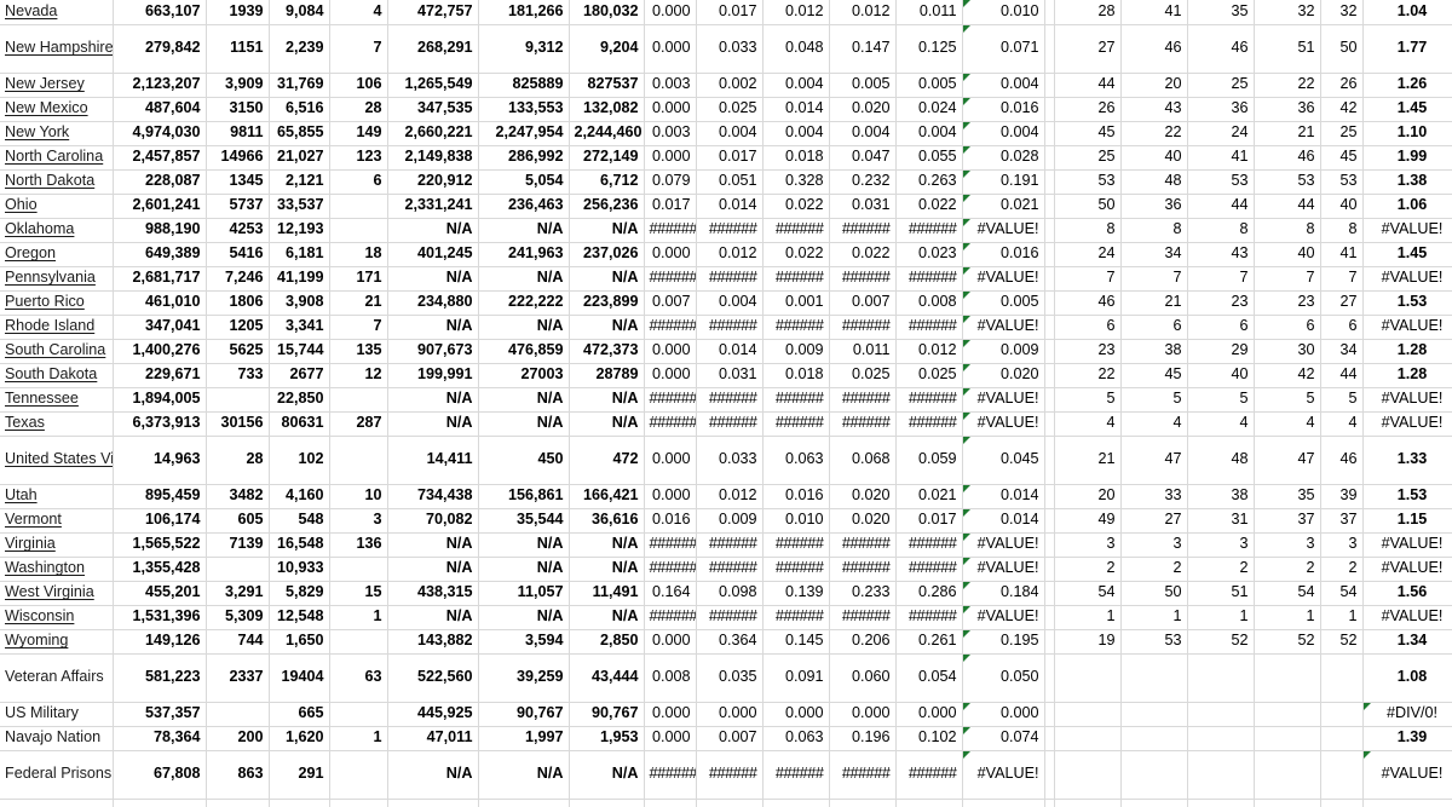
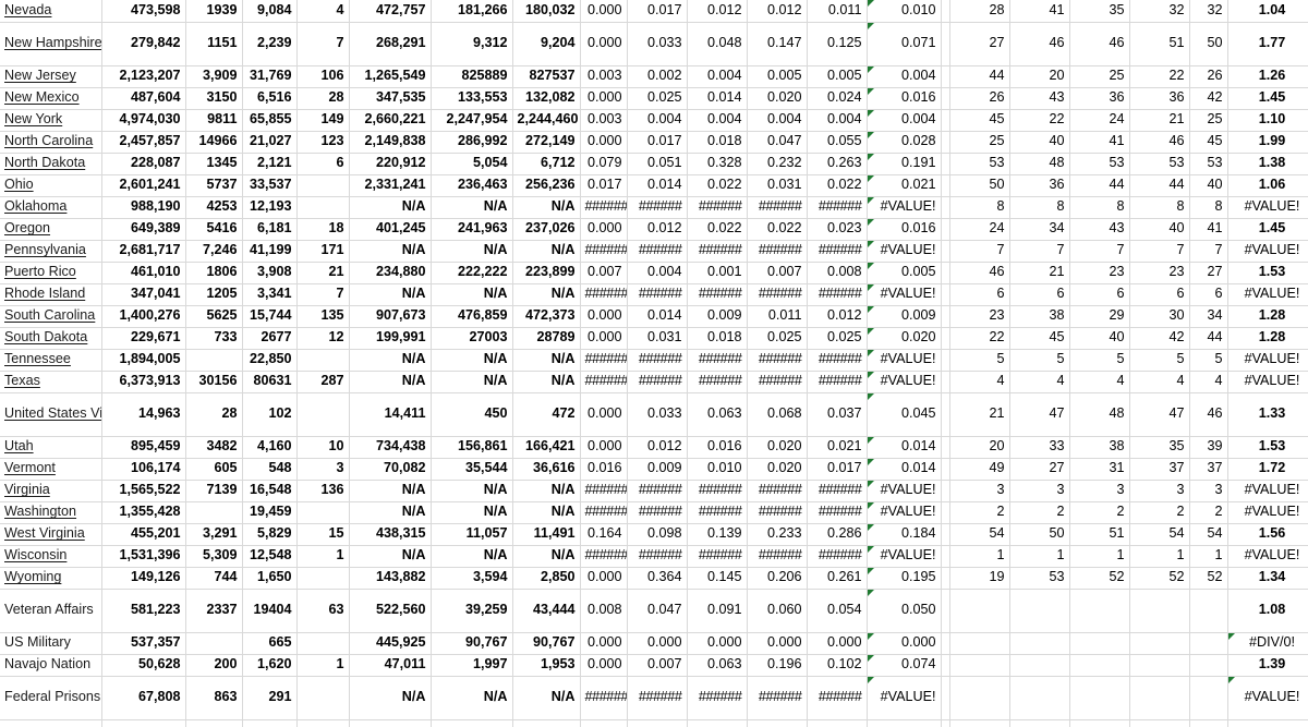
- Nevada	663,107	1939	9,084	4	472,757	181,266	180,032	0.000	0.017	0.012	0.012	0.011	0.010		28	41	35	32	32	1.04
+ Nevada	473,598	1939	9,084	4	472,757	181,266	180,032	0.000	0.017	0.012	0.012	0.011	0.010		28	41	35	32	32	1.04
  New Hampshire	279,842	1151	2,239	7	268,291	9,312	9,204	0.000	0.033	0.048	0.147	0.125	0.071		27	46	46	51	50	1.77
  New Jersey	2,123,207	3,909	31,769	106	1,265,549	825889	827537	0.003	0.002	0.004	0.005	0.005	0.004		44	20	25	22	26	1.26
  New Mexico	487,604	3150	6,516	28	347,535	133,553	132,082	0.000	0.025	0.014	0.020	0.024	0.016		26	43	36	36	42	1.45
  New York	4,974,030	9811	65,855	149	2,660,221	2,247,954	2,244,460	0.003	0.004	0.004	0.004	0.004	0.004		45	22	24	21	25	1.10
  North Carolina	2,457,857	14966	21,027	123	2,149,838	286,992	272,149	0.000	0.017	0.018	0.047	0.055	0.028		25	40	41	46	45	1.99
  North Dakota	228,087	1345	2,121	6	220,912	5,054	6,712	0.079	0.051	0.328	0.232	0.263	0.191		53	48	53	53	53	1.38
  Ohio	2,601,241	5737	33,537		2,331,241	236,463	256,236	0.017	0.014	0.022	0.031	0.022	0.021		50	36	44	44	40	1.06
  Oklahoma	988,190	4253	12,193		N/A	N/A	N/A	######	######	######	######	######	#VALUE!		8	8	8	8	8	#VALUE!
  Oregon	649,389	5416	6,181	18	401,245	241,963	237,026	0.000	0.012	0.022	0.022	0.023	0.016		24	34	43	40	41	1.45
  Pennsylvania	2,681,717	7,246	41,199	171	N/A	N/A	N/A	######	######	######	######	######	#VALUE!		7	7	7	7	7	#VALUE!
  Puerto Rico	461,010	1806	3,908	21	234,880	222,222	223,899	0.007	0.004	0.001	0.007	0.008	0.005		46	21	23	23	27	1.53
  Rhode Island	347,041	1205	3,341	7	N/A	N/A	N/A	######	######	######	######	######	#VALUE!		6	6	6	6	6	#VALUE!
  South Carolina	1,400,276	5625	15,744	135	907,673	476,859	472,373	0.000	0.014	0.009	0.011	0.012	0.009		23	38	29	30	34	1.28
  South Dakota	229,671	733	2677	12	199,991	27003	28789	0.000	0.031	0.018	0.025	0.025	0.020		22	45	40	42	44	1.28
  Tennessee	1,894,005		22,850		N/A	N/A	N/A	######	######	######	######	######	#VALUE!		5	5	5	5	5	#VALUE!
  Texas	6,373,913	30156	80631	287	N/A	N/A	N/A	######	######	######	######	######	#VALUE!		4	4	4	4	4	#VALUE!
- United States V	14,963	28	102		14,411	450	472	0.000	0.033	0.063	0.068	0.059	0.045		21	47	48	47	46	1.33
+ United States V	14,963	28	102		14,411	450	472	0.000	0.033	0.063	0.068	0.037	0.045		21	47	48	47	46	1.33
  Utah	895,459	3482	4,160	10	734,438	156,861	166,421	0.000	0.012	0.016	0.020	0.021	0.014		20	33	38	35	39	1.53
- Vermont	106,174	605	548	3	70,082	35,544	36,616	0.016	0.009	0.010	0.020	0.017	0.014		49	27	31	37	37	1.15
+ Vermont	106,174	605	548	3	70,082	35,544	36,616	0.016	0.009	0.010	0.020	0.017	0.014		49	27	31	37	37	1.72
  Virginia	1,565,522	7139	16,548	136	N/A	N/A	N/A	######	######	######	######	######	#VALUE!		3	3	3	3	3	#VALUE!
- Washington	1,355,428		10,933		N/A	N/A	N/A	######	######	######	######	######	#VALUE!		2	2	2	2	2	#VALUE!
+ Washington	1,355,428		19,459		N/A	N/A	N/A	######	######	######	######	######	#VALUE!		2	2	2	2	2	#VALUE!
  West Virginia	455,201	3,291	5,829	15	438,315	11,057	11,491	0.164	0.098	0.139	0.233	0.286	0.184		54	50	51	54	54	1.56
  Wisconsin	1,531,396	5,309	12,548	1	N/A	N/A	N/A	######	######	######	######	######	#VALUE!		1	1	1	1	1	#VALUE!
  Wyoming	149,126	744	1,650		143,882	3,594	2,850	0.000	0.364	0.145	0.206	0.261	0.195		19	53	52	52	52	1.34
- Veteran Affairs	581,223	2337	19404	63	522,560	39,259	43,444	0.008	0.035	0.091	0.060	0.054	0.050							1.08
+ Veteran Affairs	581,223	2337	19404	63	522,560	39,259	43,444	0.008	0.047	0.091	0.060	0.054	0.050							1.08
  US Military	537,357		665		445,925	90,767	90,767	0.000	0.000	0.000	0.000	0.000	0.000							#DIV/0!
- Navajo Nation	78,364	200	1,620	1	47,011	1,997	1,953	0.000	0.007	0.063	0.196	0.102	0.074							1.39
+ Navajo Nation	50,628	200	1,620	1	47,011	1,997	1,953	0.000	0.007	0.063	0.196	0.102	0.074							1.39
  Federal Prisons	67,808	863	291		N/A	N/A	N/A	######	######	######	######	######	#VALUE!							#VALUE!
